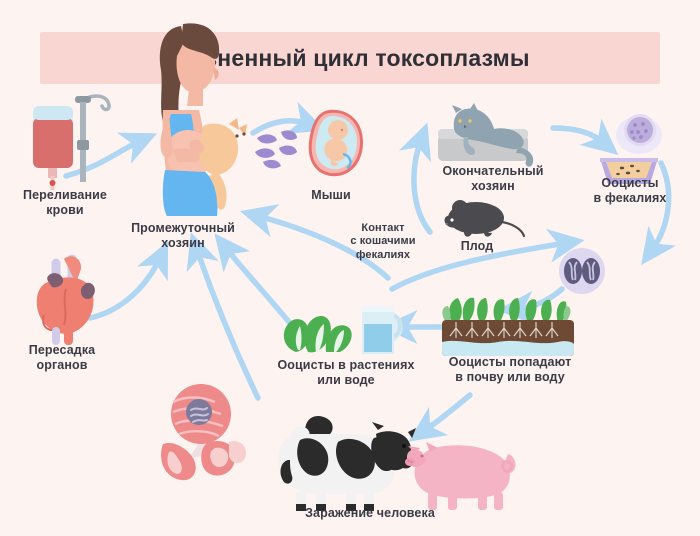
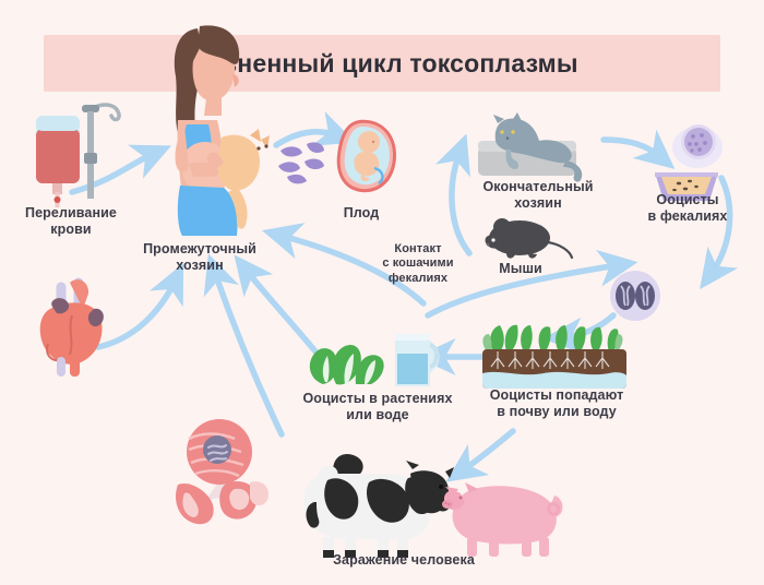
  ненный цикл токсоплазмы
  Переливание
  крови
- Пересадка
- органов
  Промежуточный хозяин
- Мыши
+ Плод
  Контакт
  с кошачими
  фекалиях
  Окончательный
  хозяин
  Ооцисты
  в фекалиях
- Плод
+ Мыши
  Ооцисты попадают
  в почву или воду
  Ооцисты в растениях
  или воде
  Заражение человека
